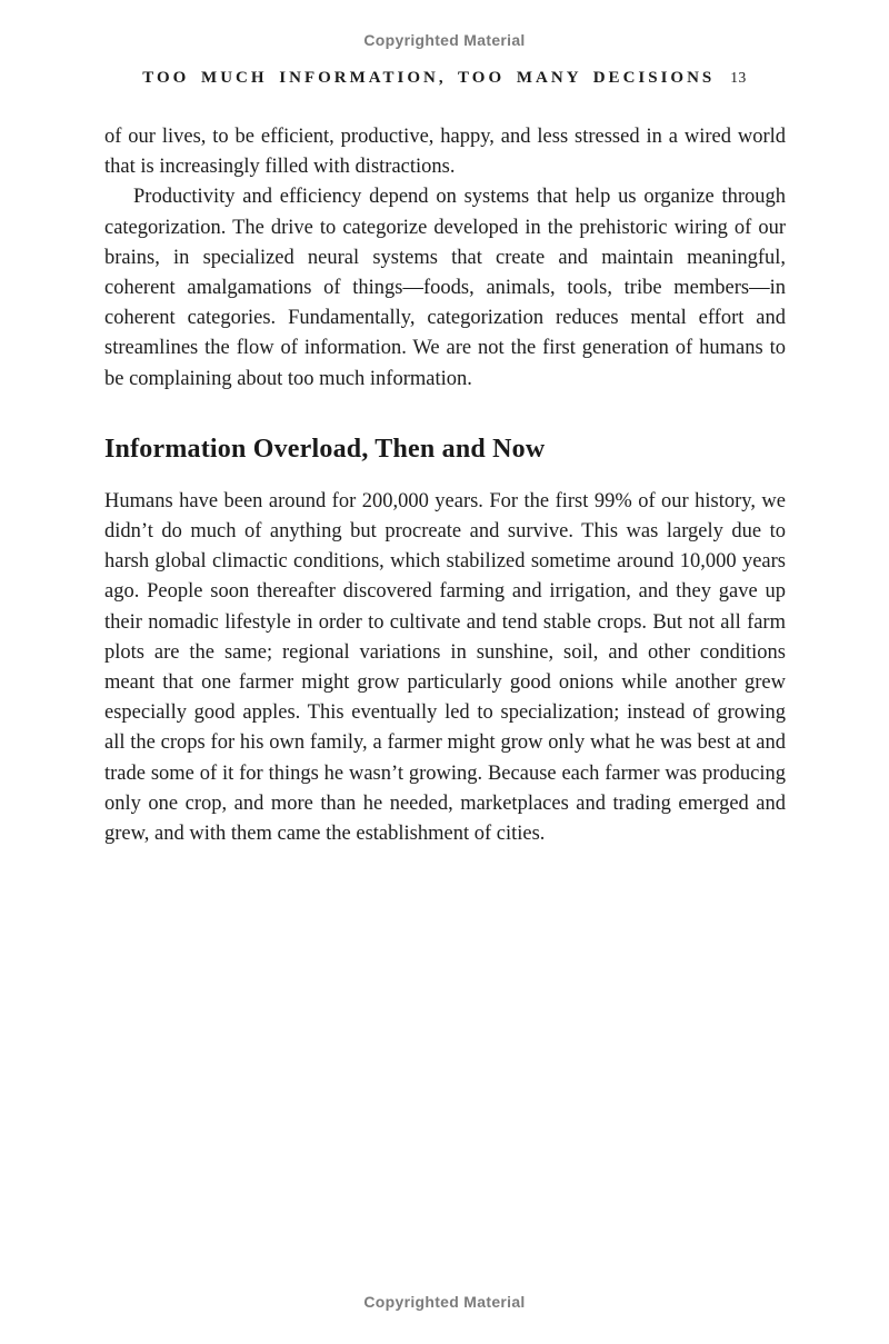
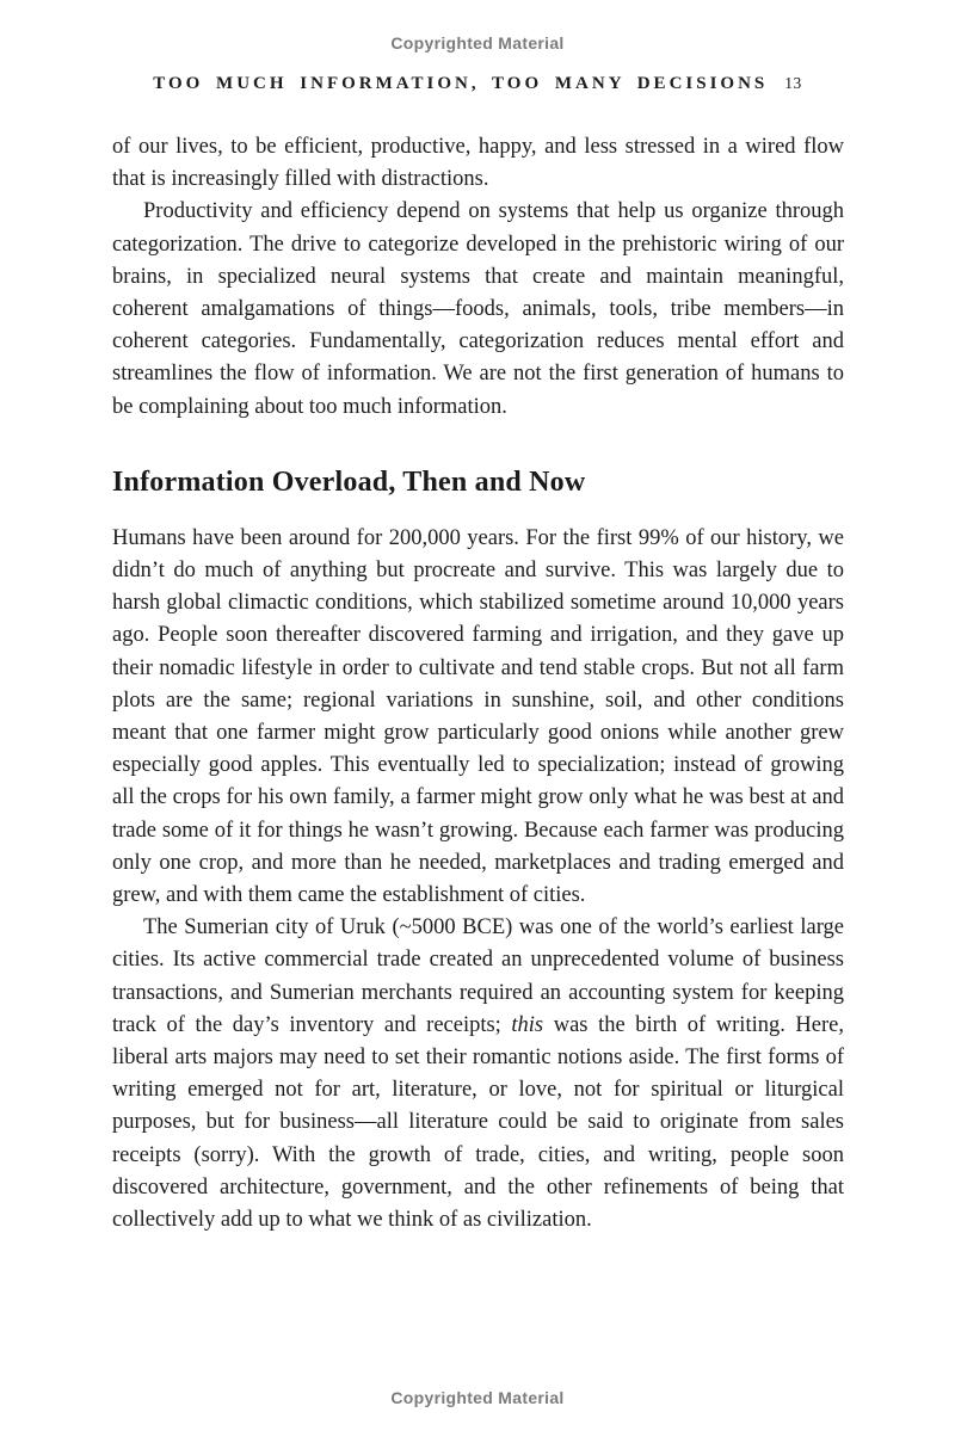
  Copyrighted Material
  TOO MUCH INFORMATION, TOO MANY DECISIONS 13
- of our lives, to be efficient, productive, happy, and less stressed in a wired world that is increasingly filled with distractions.
+ of our lives, to be efficient, productive, happy, and less stressed in a wired flow that is increasingly filled with distractions.
  Productivity and efficiency depend on systems that help us organize through categorization. The drive to categorize developed in the prehistoric wiring of our brains, in specialized neural systems that create and maintain meaningful, coherent amalgamations of things—foods, animals, tools, tribe members—in coherent categories. Fundamentally, categorization reduces mental effort and streamlines the flow of information. We are not the first generation of humans to be complaining about too much information.
  Information Overload, Then and Now
  Humans have been around for 200,000 years. For the first 99% of our history, we didn’t do much of anything but procreate and survive. This was largely due to harsh global climactic conditions, which stabilized sometime around 10,000 years ago. People soon thereafter discovered farming and irrigation, and they gave up their nomadic lifestyle in order to cultivate and tend stable crops. But not all farm plots are the same; regional variations in sunshine, soil, and other conditions meant that one farmer might grow particularly good onions while another grew especially good apples. This eventually led to specialization; instead of growing all the crops for his own family, a farmer might grow only what he was best at and trade some of it for things he wasn’t growing. Because each farmer was producing only one crop, and more than he needed, marketplaces and trading emerged and grew, and with them came the establishment of cities.
+ The Sumerian city of Uruk (~5000 BCE) was one of the world’s earliest large cities. Its active commercial trade created an unprecedented volume of business transactions, and Sumerian merchants required an accounting system for keeping track of the day’s inventory and receipts; this was the birth of writing. Here, liberal arts majors may need to set their romantic notions aside. The first forms of writing emerged not for art, literature, or love, not for spiritual or liturgical purposes, but for business—all literature could be said to originate from sales receipts (sorry). With the growth of trade, cities, and writing, people soon discovered architecture, government, and the other refinements of being that collectively add up to what we think of as civilization.
  Copyrighted Material
